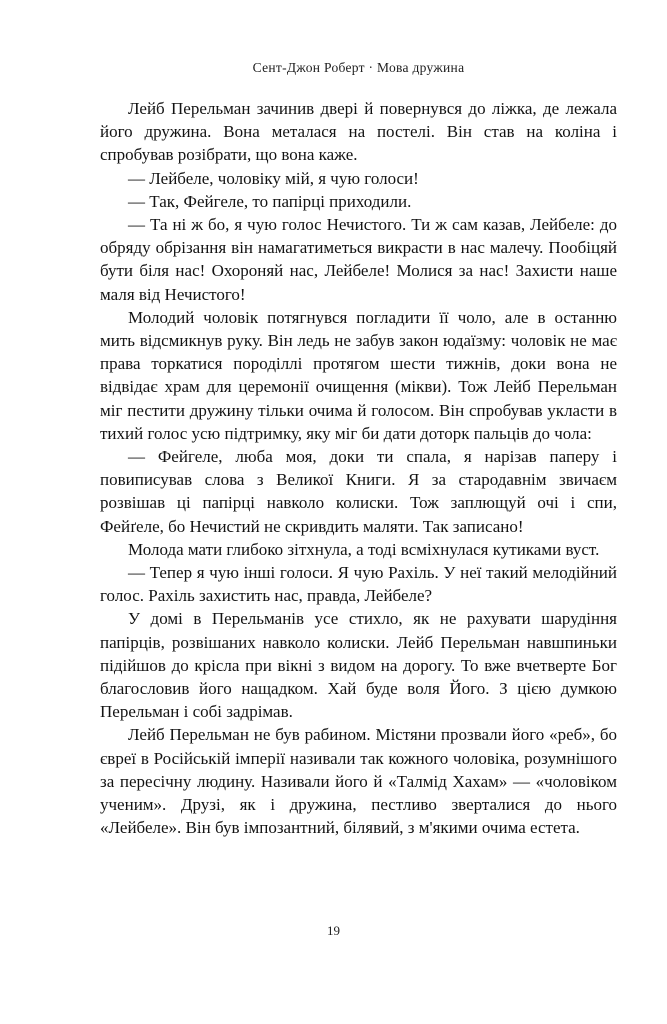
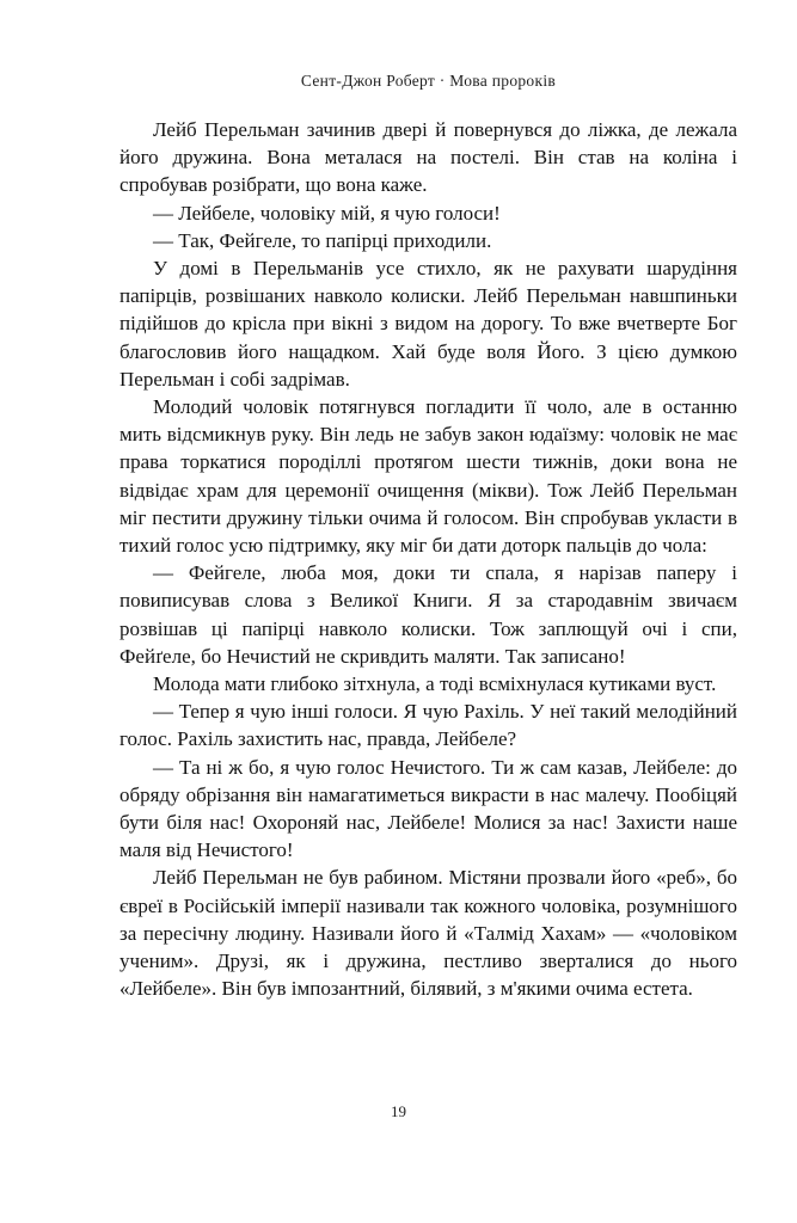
- Сент-Джон Роберт · Мова дружина
+ Сент-Джон Роберт · Мова пророків
  Лейб Перельман зачинив двері й повернувся до ліжка, де лежала його дружина. Вона металася на постелі. Він став на коліна і спробував розібрати, що вона каже.
  — Лейбеле, чоловіку мій, я чую голоси!
  — Так, Фейгеле, то папірці приходили.
- — Та ні ж бо, я чую голос Нечистого. Ти ж сам казав, Лейбеле: до обряду обрізання він намагатиметься викрасти в нас малечу. Пообіцяй бути біля нас! Охороняй нас, Лейбеле! Молися за нас! Захисти наше маля від Нечистого!
+ У домі в Перельманів усе стихло, як не рахувати шарудіння папірців, розвішаних навколо колиски. Лейб Перельман навшпиньки підійшов до крісла при вікні з видом на дорогу. То вже вчетверте Бог благословив його нащадком. Хай буде воля Його. З цією думкою Перельман і собі задрімав.
  Молодий чоловік потягнувся погладити її чоло, але в останню мить відсмикнув руку. Він ледь не забув закон юдаїзму: чоловік не має права торкатися породіллі протягом шести тижнів, доки вона не відвідає храм для церемонії очищення (мікви). Тож Лейб Перельман міг пестити дружину тільки очима й голосом. Він спробував укласти в тихий голос усю підтримку, яку міг би дати доторк пальців до чола:
  — Фейгеле, люба моя, доки ти спала, я нарізав паперу і повиписував слова з Великої Книги. Я за стародавнім звичаєм розвішав ці папірці навколо колиски. Тож заплющуй очі і спи, Фейґеле, бо Нечистий не скривдить маляти. Так записано!
  Молода мати глибоко зітхнула, а тоді всміхнулася кутиками вуст.
  — Тепер я чую інші голоси. Я чую Рахіль. У неї такий мелодійний голос. Рахіль захистить нас, правда, Лейбеле?
- У домі в Перельманів усе стихло, як не рахувати шарудіння папірців, розвішаних навколо колиски. Лейб Перельман навшпиньки підійшов до крісла при вікні з видом на дорогу. То вже вчетверте Бог благословив його нащадком. Хай буде воля Його. З цією думкою Перельман і собі задрімав.
+ — Та ні ж бо, я чую голос Нечистого. Ти ж сам казав, Лейбеле: до обряду обрізання він намагатиметься викрасти в нас малечу. Пообіцяй бути біля нас! Охороняй нас, Лейбеле! Молися за нас! Захисти наше маля від Нечистого!
  Лейб Перельман не був рабином. Містяни прозвали його «реб», бо євреї в Російській імперії називали так кожного чоловіка, розумнішого за пересічну людину. Називали його й «Талмід Хахам» — «чоловіком ученим». Друзі, як і дружина, пестливо зверталися до нього «Лейбеле». Він був імпозантний, білявий, з м'якими очима естета.
  19
